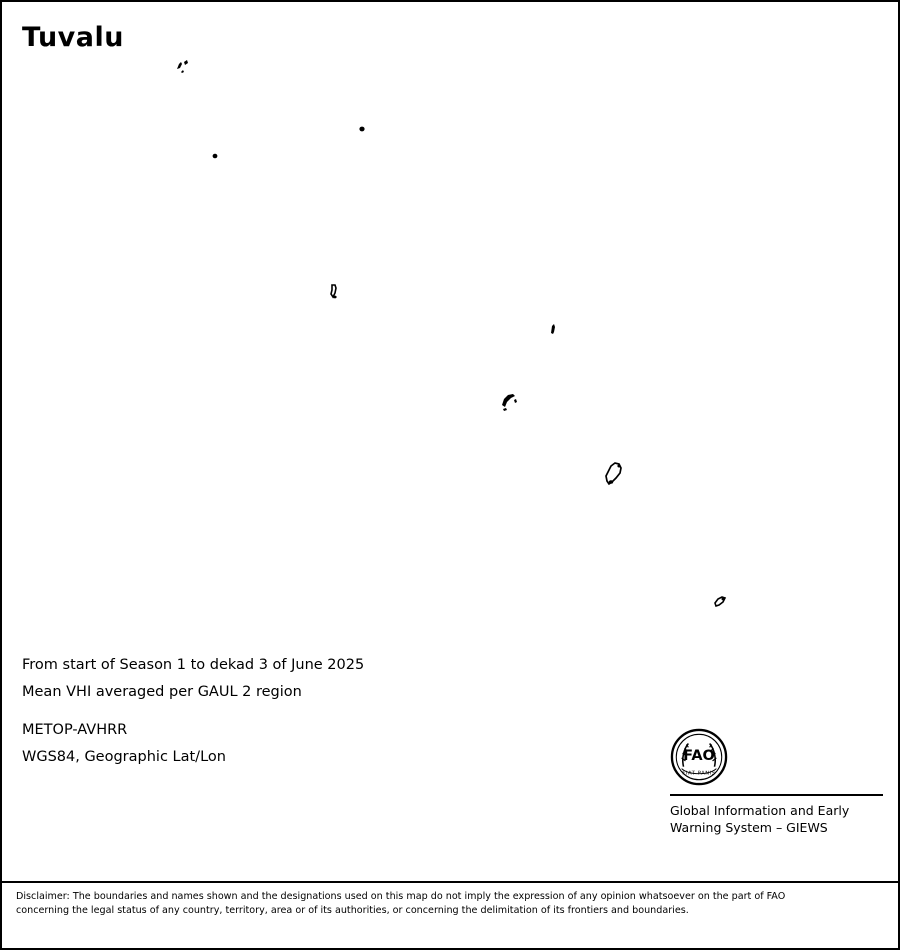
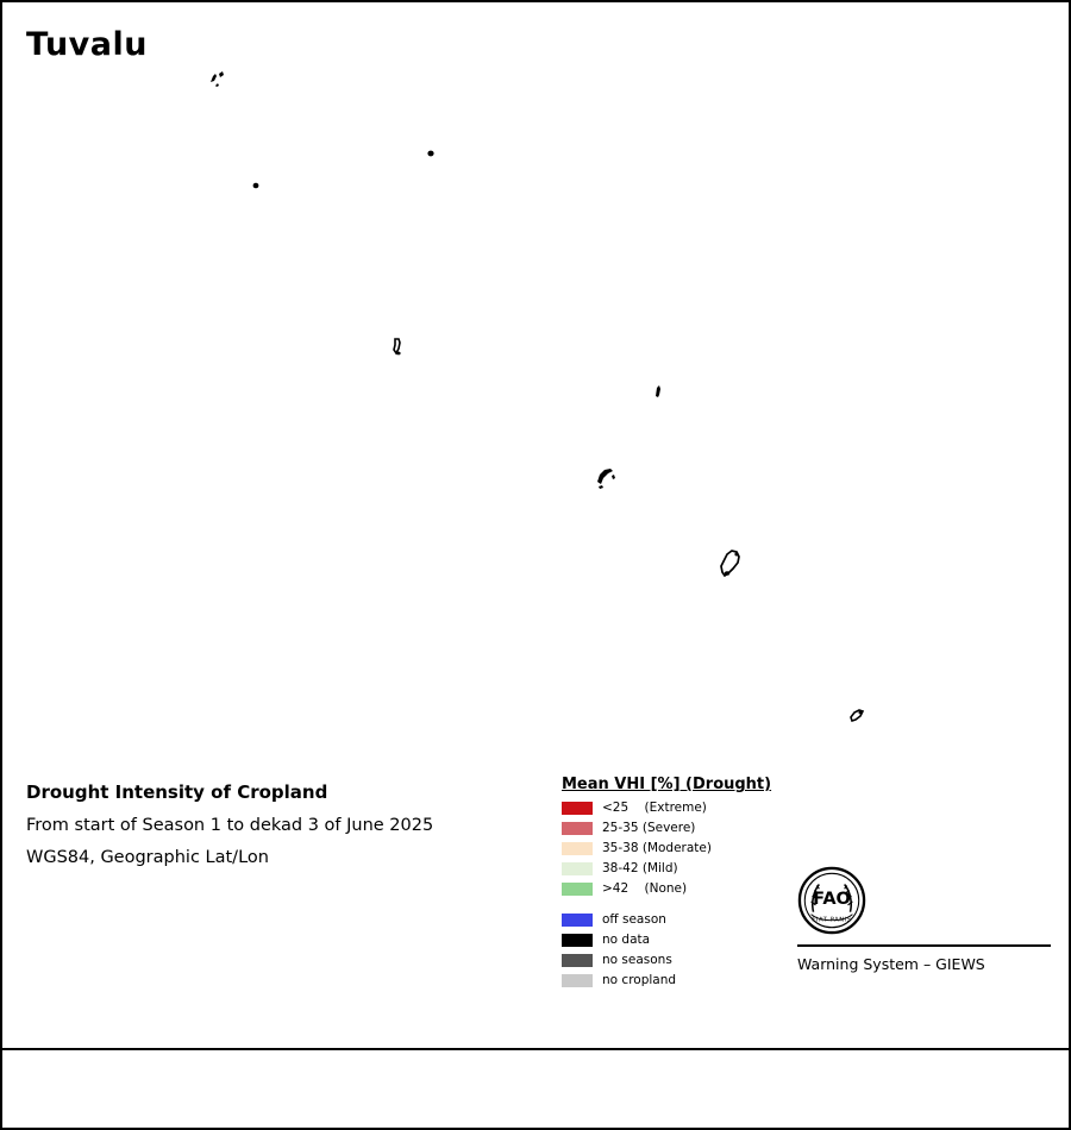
  Tuvalu
+ Drought Intensity of Cropland
  From start of Season 1 to dekad 3 of June 2025
- Mean VHI averaged per GAUL 2 region
- METOP-AVHRR
  WGS84, Geographic Lat/Lon
+ Mean VHI [%] (Drought)
+ <25 (Extreme)
+ 25-35 (Severe)
+ 35-38 (Moderate)
+ 38-42 (Mild)
+ >42 (None)
+ off season
+ no data
+ no seasons
+ no cropland
  FAO
- Global Information and Early
  Warning System – GIEWS
- Disclaimer: The boundaries and names shown and the designations used on this map do not imply the expression of any opinion whatsoever on the part of FAO
- concerning the legal status of any country, territory, area or of its authorities, or concerning the delimitation of its frontiers and boundaries.
